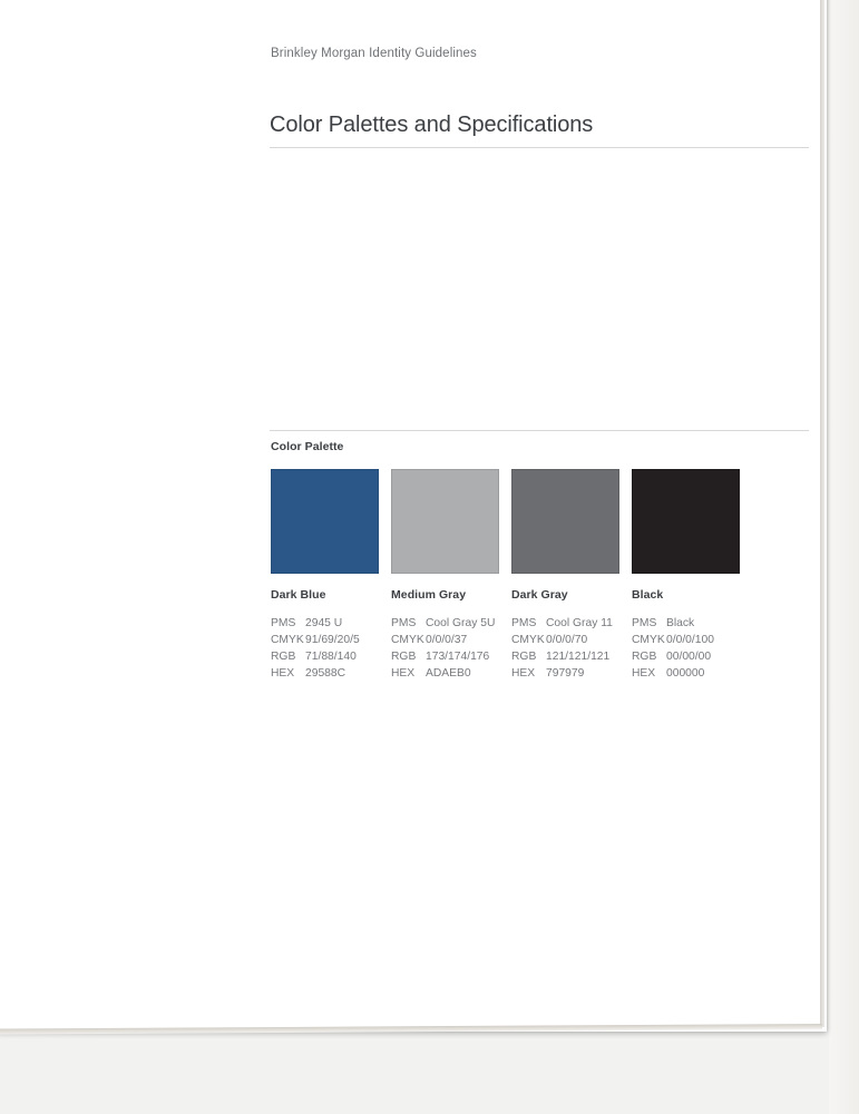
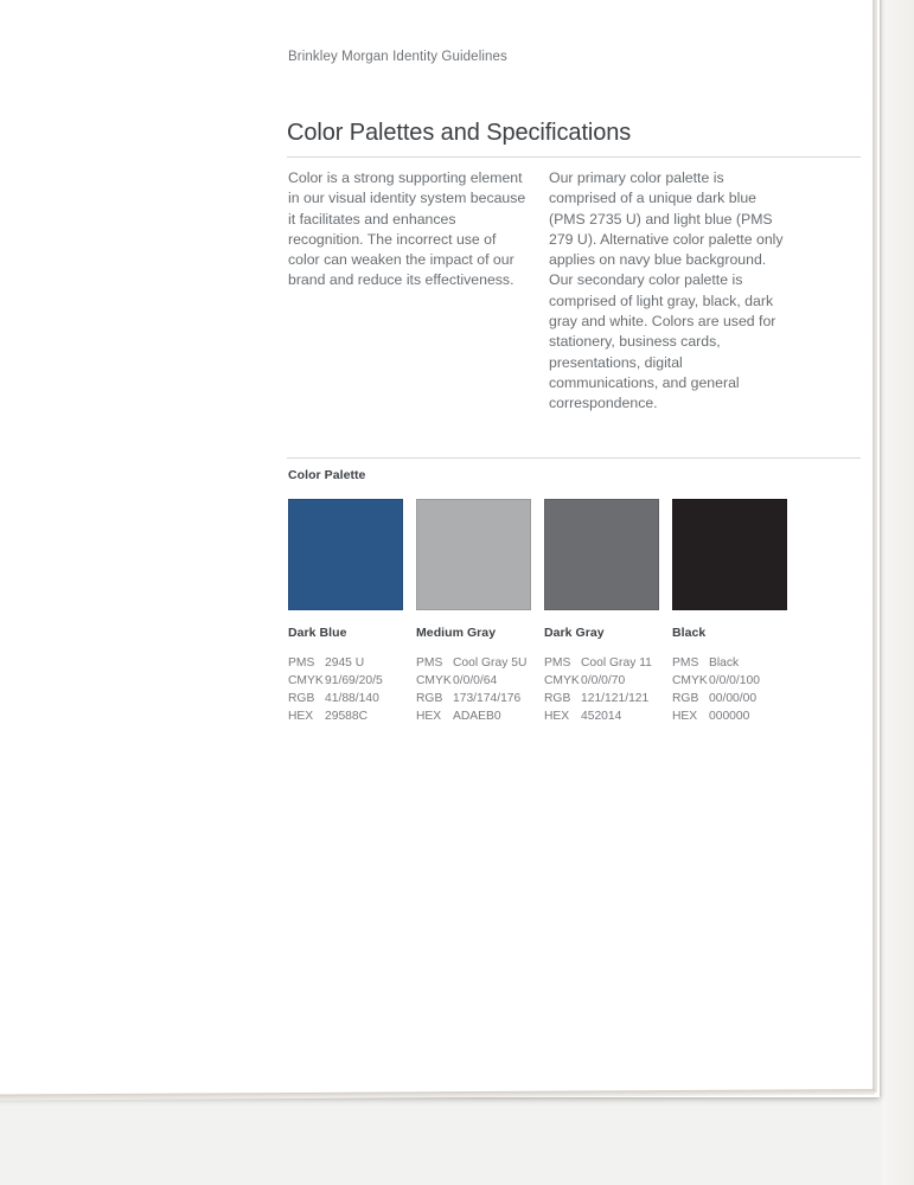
  Brinkley Morgan Identity Guidelines
  Color Palettes and Specifications
+ Color is a strong supporting element in our visual identity system because it facilitates and enhances recognition. The incorrect use of color can weaken the impact of our brand and reduce its effectiveness.
+ Our primary color palette is comprised of a unique dark blue (PMS 2735 U) and light blue (PMS 279 U). Alternative color palette only applies on navy blue background. Our secondary color palette is comprised of light gray, black, dark gray and white. Colors are used for stationery, business cards, presentations, digital communications, and general correspondence.
  Color Palette
  Dark Blue
  PMS
  2945 U
  CMYK
  91/69/20/5
  RGB
- 71/88/140
+ 41/88/140
  HEX
  29588C
  Medium Gray
  PMS
  Cool Gray 5U
  CMYK
- 0/0/0/37
+ 0/0/0/64
  RGB
  173/174/176
  HEX
  ADAEB0
  Dark Gray
  PMS
  Cool Gray 11
  CMYK
  0/0/0/70
  RGB
  121/121/121
  HEX
- 797979
+ 452014
  Black
  PMS
  Black
  CMYK
  0/0/0/100
  RGB
  00/00/00
  HEX
  000000
